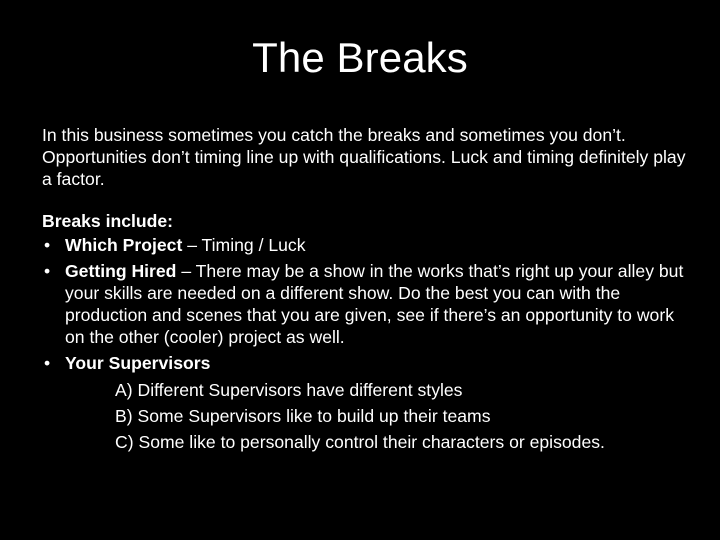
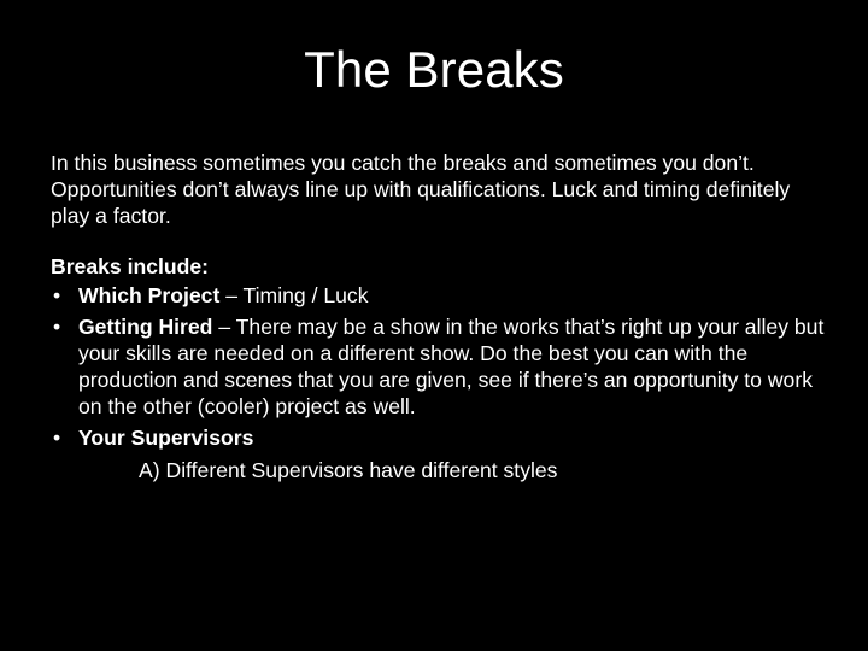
  The Breaks
- In this business sometimes you catch the breaks and sometimes you don’t. Opportunities don’t timing line up with qualifications. Luck and timing definitely play a factor.
+ In this business sometimes you catch the breaks and sometimes you don’t. Opportunities don’t always line up with qualifications. Luck and timing definitely play a factor.
  Breaks include:
  •
  Which Project – Timing / Luck
  •
  Getting Hired – There may be a show in the works that’s right up your alley but your skills are needed on a different show. Do the best you can with the production and scenes that you are given, see if there’s an opportunity to work on the other (cooler) project as well.
  •
  Your Supervisors
  A) Different Supervisors have different styles
- B) Some Supervisors like to build up their teams
- C) Some like to personally control their characters or episodes.
